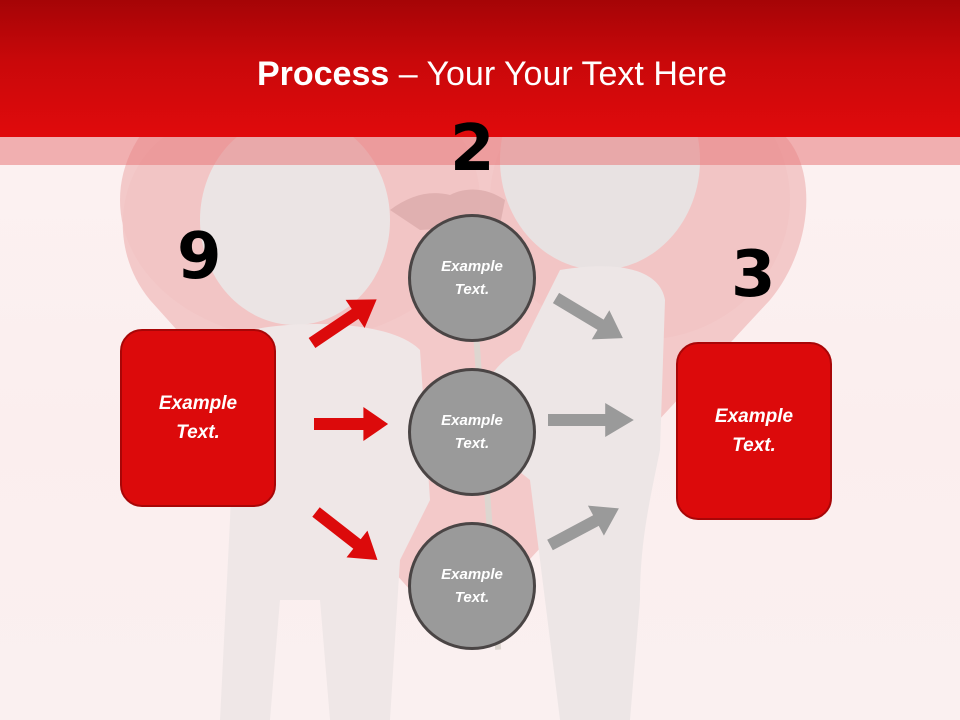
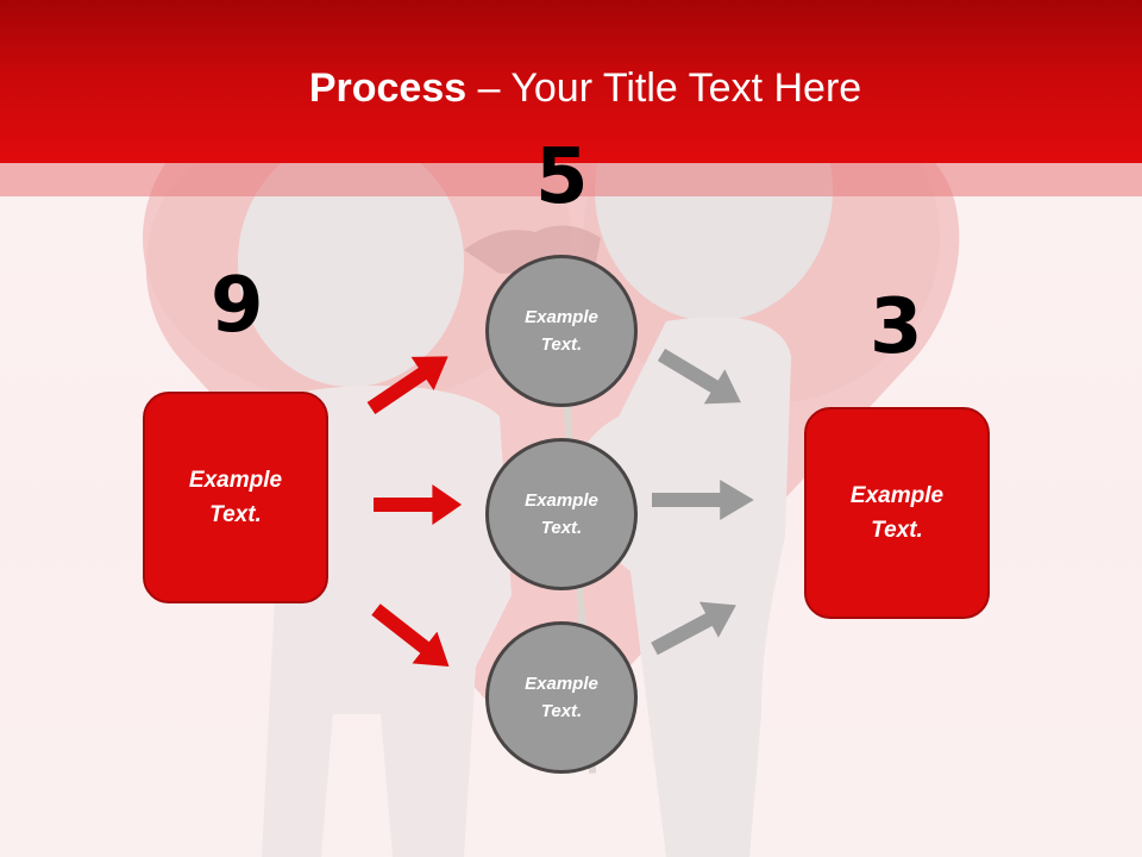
- Process – Your Your Text Here
+ Process – Your Title Text Here
  9
- 2
+ 5
  3
  Example
  Text.
  Example
  Text.
  Example
  Text.
  Example
  Text.
  Example
  Text.
